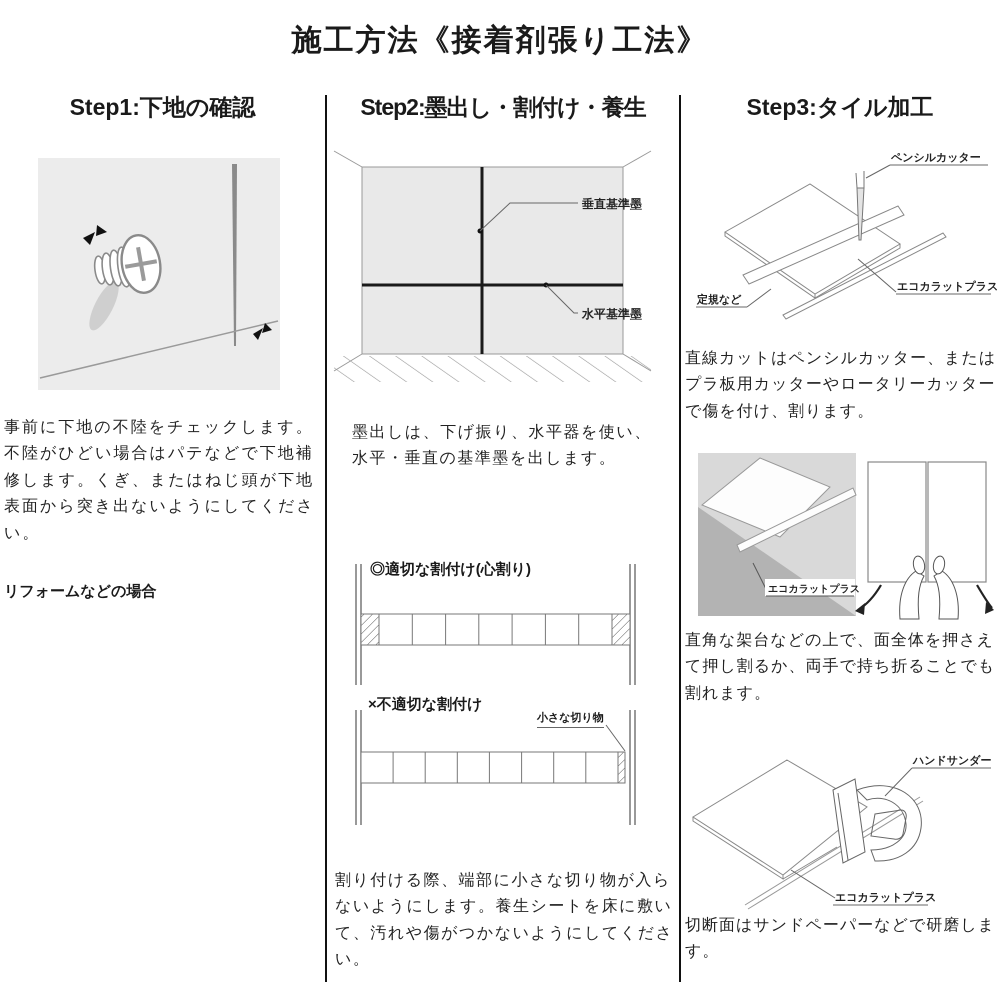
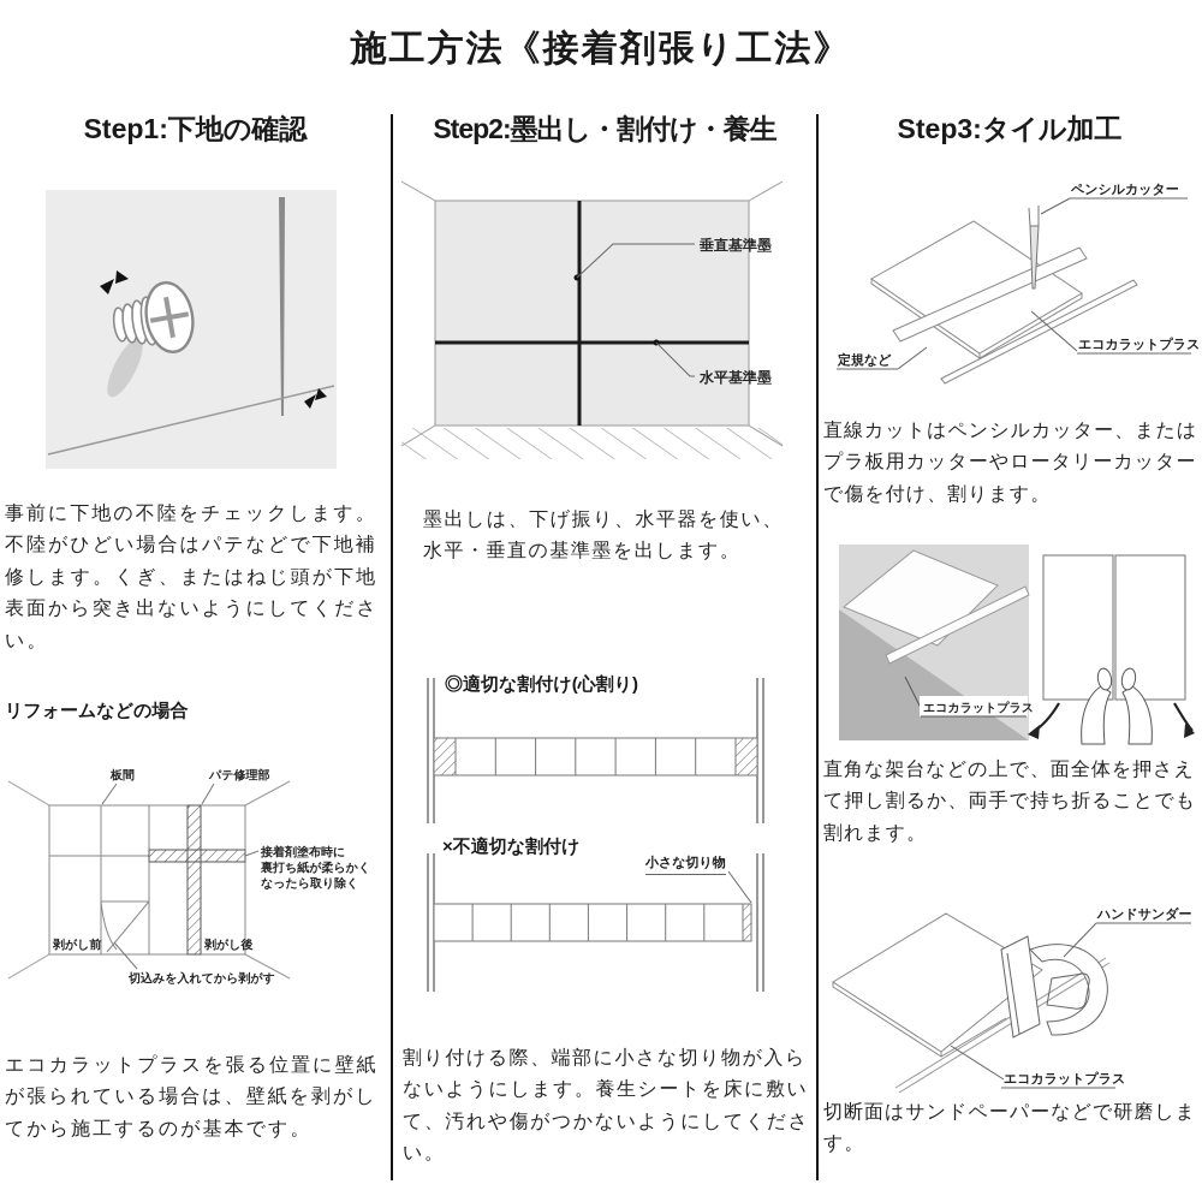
  施工方法《接着剤張り工法》
  Step1:下地の確認
  Step2:墨出し・割付け・養生
  Step3:タイル加工
  事前に下地の不陸をチェックします。
  不陸がひどい場合はパテなどで下地補
  修します。くぎ、またはねじ頭が下地
  表面から突き出ないようにしてくださ
  い。
  リフォームなどの場合
+ 板間
+ パテ修理部
+ 接着剤塗布時に
+ 裏打ち紙が柔らかく
+ なったら取り除く
+ 剥がし前
+ 剥がし後
+ 切込みを入れてから剥がす
+ エコカラットプラスを張る位置に壁紙
+ が張られている場合は、壁紙を剥がし
+ てから施工するのが基本です。
  垂直基準墨
  水平基準墨
  墨出しは、下げ振り、水平器を使い、
  水平・垂直の基準墨を出します。
  ◎適切な割付け(心割り)
  ×不適切な割付け
  小さな切り物
  割り付ける際、端部に小さな切り物が入ら
  ないようにします。養生シートを床に敷い
  て、汚れや傷がつかないようにしてくださ
  い。
  ペンシルカッター
  定規など
  エコカラットプラス
  直線カットはペンシルカッター、または
  プラ板用カッターやロータリーカッター
  で傷を付け、割ります。
  エコカラットプラス
  直角な架台などの上で、面全体を押さえ
  て押し割るか、両手で持ち折ることでも
  割れます。
  ハンドサンダー
  エコカラットプラス
  切断面はサンドペーパーなどで研磨しま
  す。
